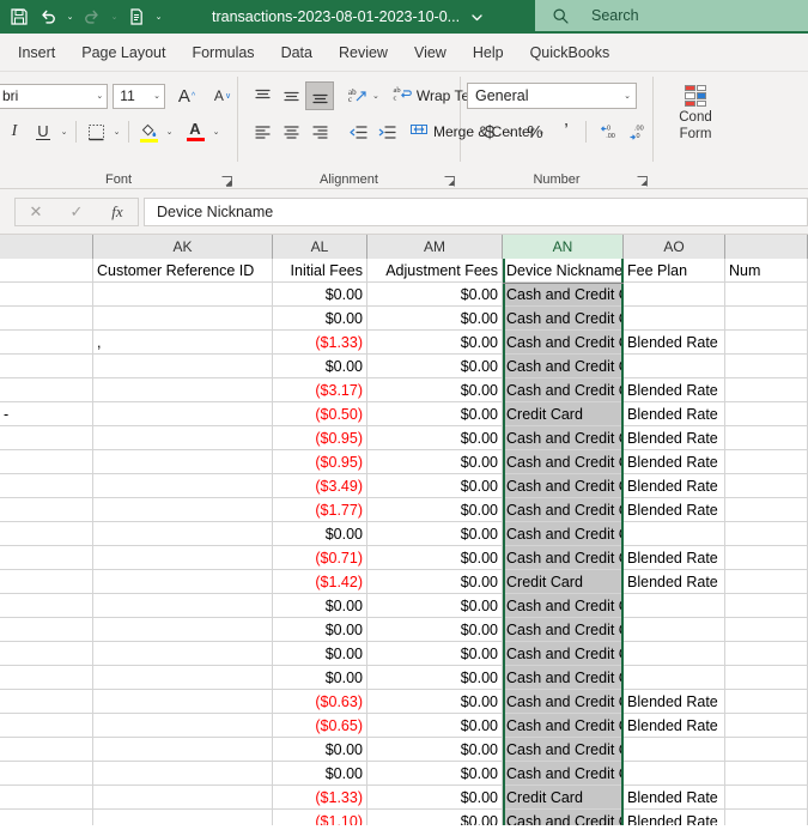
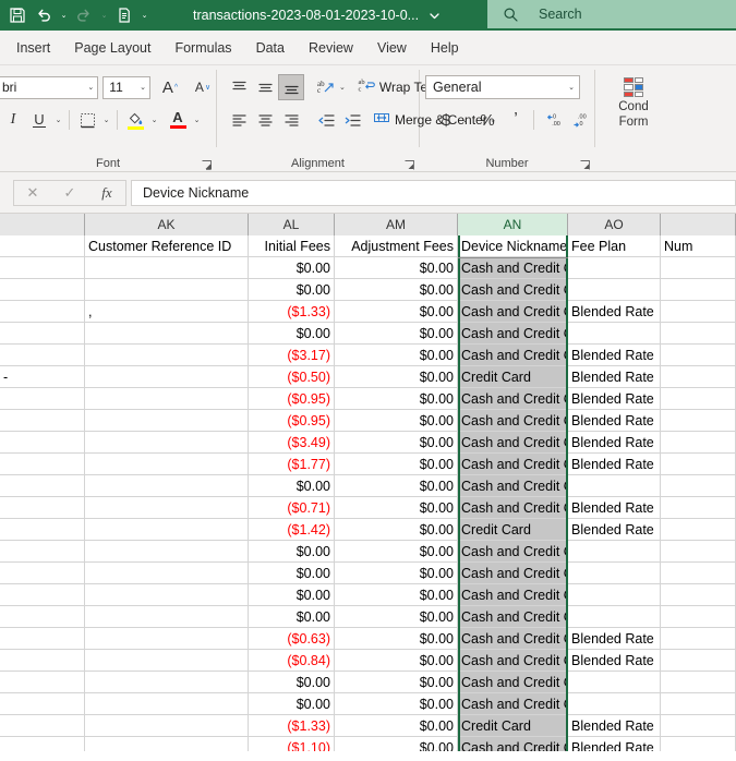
  transactions-2023-08-01-2023-10-0...
  Search
  Insert
  Page Layout
  Formulas
  Data
  Review
  View
  Help
- QuickBooks
  bri
  11
  A
  A
  I
  U
  A
  Font
  ab
  c
  Wrap Te
  Merge & Center
  Alignment
  General
  $
  %
  ’
  Number
  Cond
  Form
  ✕
  ✓
  fx
  Device Nickname
  AK
  AL
  AM
  AN
  AO
  Customer Reference ID
  Initial Fees
  Adjustment Fees
  Device Nickname
  Fee Plan
  Num
  $0.00
  $0.00
  Cash and Credit
  $0.00
  $0.00
  Cash and Credit
  ,
  ($1.33)
  $0.00
  Cash and Credit
  Blended Rate
  $0.00
  $0.00
  Cash and Credit
  ($3.17)
  $0.00
  Cash and Credit
  Blended Rate
  -
  ($0.50)
  $0.00
  Credit Card
  Blended Rate
  ($0.95)
  $0.00
  Cash and Credit
  Blended Rate
  ($0.95)
  $0.00
  Cash and Credit
  Blended Rate
  ($3.49)
  $0.00
  Cash and Credit
  Blended Rate
  ($1.77)
  $0.00
  Cash and Credit
  Blended Rate
  $0.00
  $0.00
  Cash and Credit
  ($0.71)
  $0.00
  Cash and Credit
  Blended Rate
  ($1.42)
  $0.00
  Credit Card
  Blended Rate
  $0.00
  $0.00
  Cash and Credit
  $0.00
  $0.00
  Cash and Credit
  $0.00
  $0.00
  Cash and Credit
  $0.00
  $0.00
  Cash and Credit
  ($0.63)
  $0.00
  Cash and Credit
  Blended Rate
- ($0.65)
+ ($0.84)
  $0.00
  Cash and Credit
  Blended Rate
  $0.00
  $0.00
  Cash and Credit
  $0.00
  $0.00
  Cash and Credit
  ($1.33)
  $0.00
  Credit Card
  Blended Rate
  ($1.10)
  $0.00
  Cash and Credit
  Blended Rate
